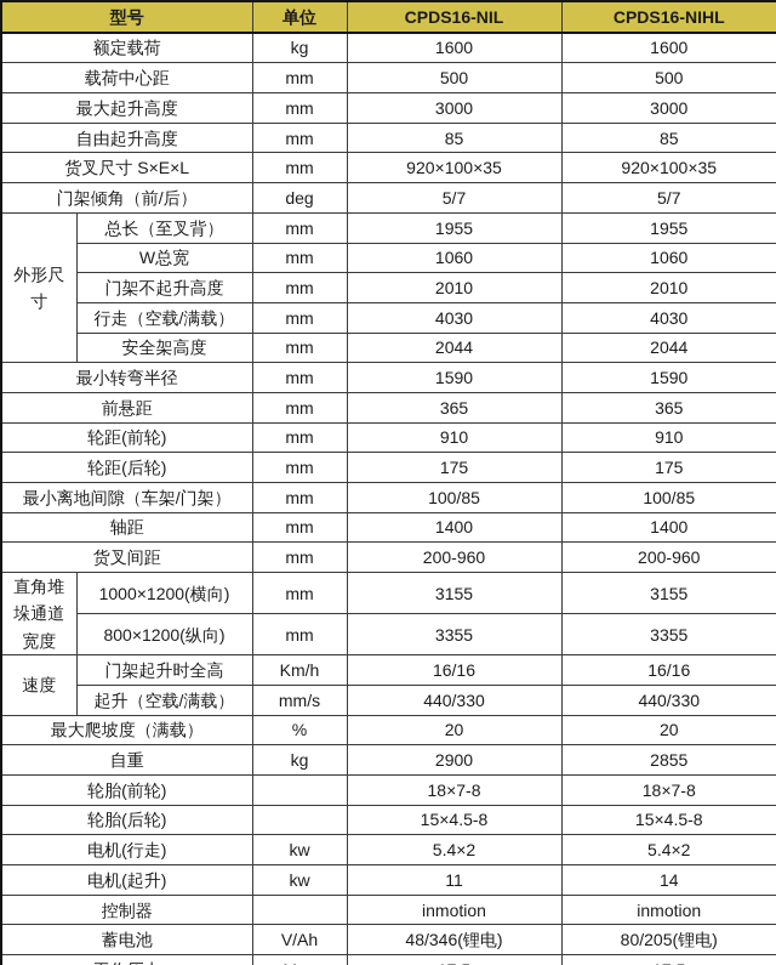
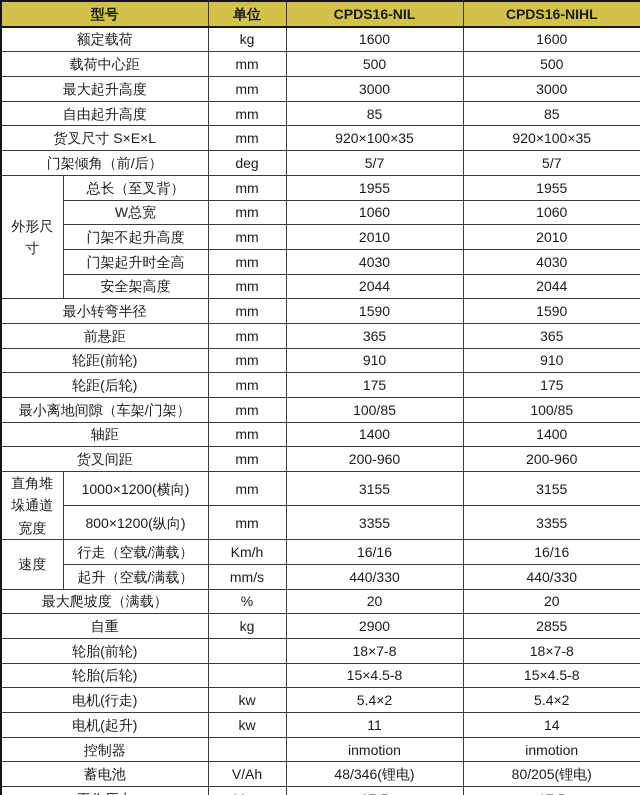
  型号	单位	CPDS16-NIL	CPDS16-NIHL
  额定载荷	kg	1600	1600
  载荷中心距	mm	500	500
  最大起升高度	mm	3000	3000
  自由起升高度	mm	85	85
  货叉尺寸 S×E×L	mm	920×100×35	920×100×35
  门架倾角（前/后）	deg	5/7	5/7
  外形尺寸	总长（至叉背）	mm	1955	1955
  W总宽	mm	1060	1060
  门架不起升高度	mm	2010	2010
- 行走（空载/满载）	mm	4030	4030
+ 门架起升时全高	mm	4030	4030
  安全架高度	mm	2044	2044
  最小转弯半径	mm	1590	1590
  前悬距	mm	365	365
  轮距(前轮)	mm	910	910
  轮距(后轮)	mm	175	175
  最小离地间隙（车架/门架）	mm	100/85	100/85
  轴距	mm	1400	1400
  货叉间距	mm	200-960	200-960
  直角堆垛通道宽度	1000×1200(横向)	mm	3155	3155
  800×1200(纵向)	mm	3355	3355
- 速度	门架起升时全高	Km/h	16/16	16/16
+ 速度	行走（空载/满载）	Km/h	16/16	16/16
  起升（空载/满载）	mm/s	440/330	440/330
  最大爬坡度（满载）	%	20	20
  自重	kg	2900	2855
  轮胎(前轮)		18×7-8	18×7-8
  轮胎(后轮)		15×4.5-8	15×4.5-8
  电机(行走)	kw	5.4×2	5.4×2
  电机(起升)	kw	11	14
  控制器		inmotion	inmotion
  蓄电池	V/Ah	48/346(锂电)	80/205(锂电)
